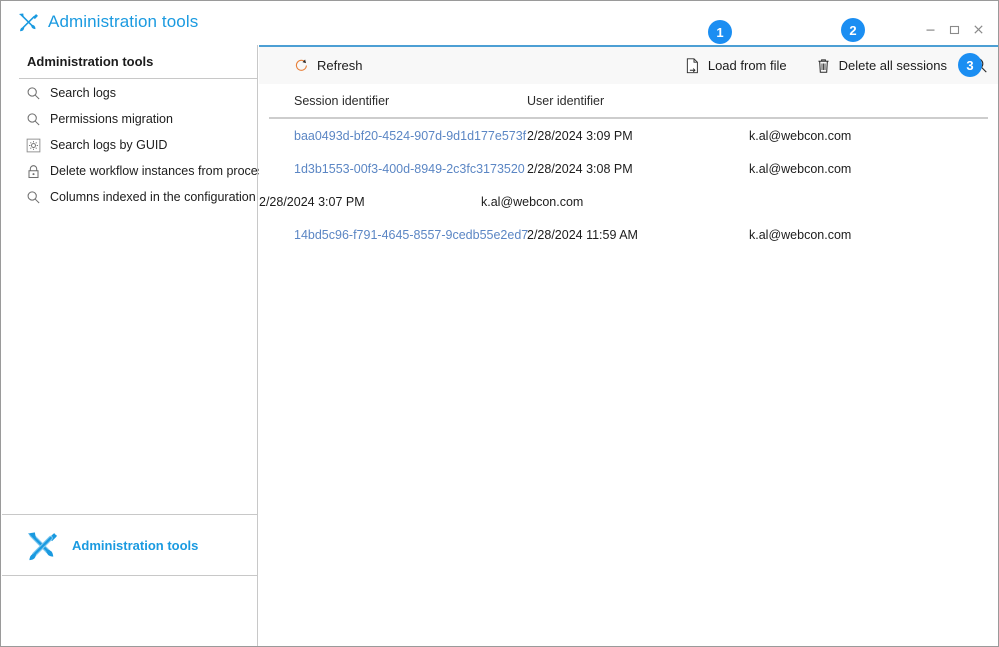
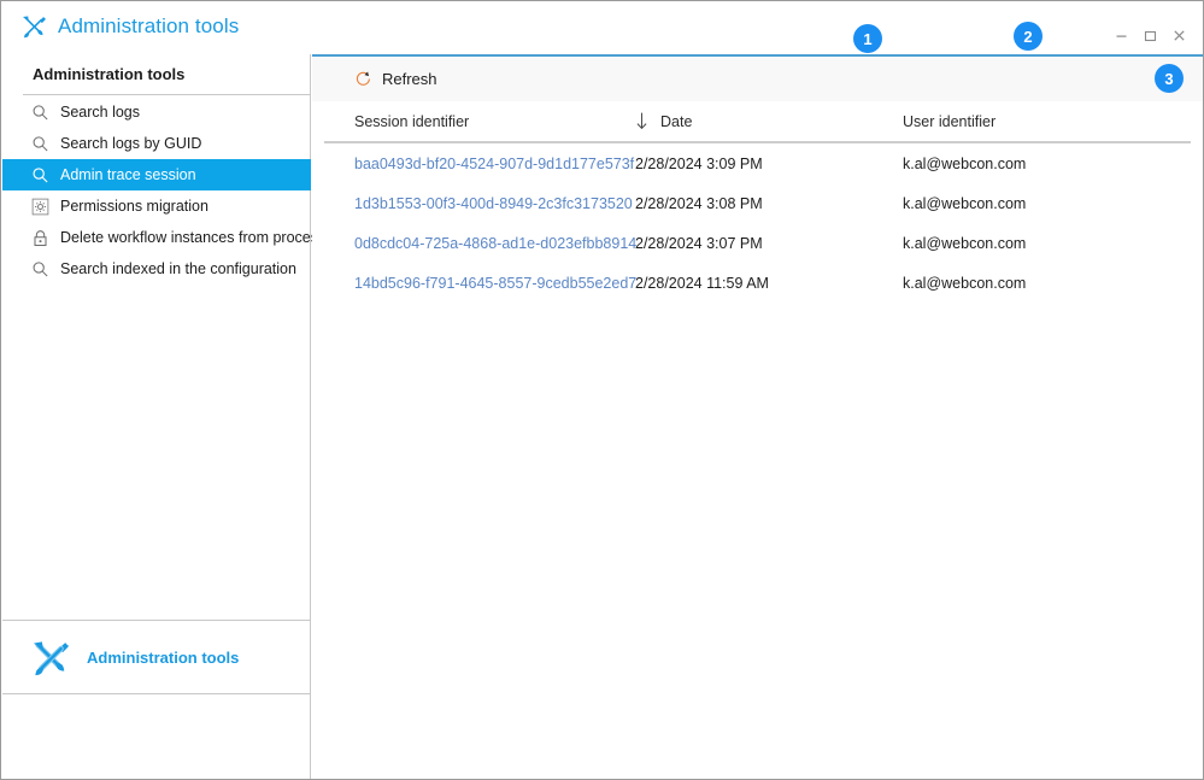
  Administration tools
  Administration tools
  Search logs
- Permissions migration
+ Search logs by GUID
+ Admin trace session
- Search logs by GUID
+ Permissions migration
  Delete workflow instances from proce
- Columns indexed in the configuration
+ Search indexed in the configuration
  Administration tools
  Refresh
- Load from file
- Delete all sessions
  Session identifier
+ Date
  User identifier
  baa0493d-bf20-4524-907d-9d1d177e573f
  2/28/2024 3:09 PM
  k.al@webcon.com
  1d3b1553-00f3-400d-8949-2c3fc3173520
  2/28/2024 3:08 PM
  k.al@webcon.com
+ 0d8cdc04-725a-4868-ad1e-d023efbb8914
  2/28/2024 3:07 PM
  k.al@webcon.com
  14bd5c96-f791-4645-8557-9cedb55e2ed7
  2/28/2024 11:59 AM
  k.al@webcon.com
  1
  2
  3
